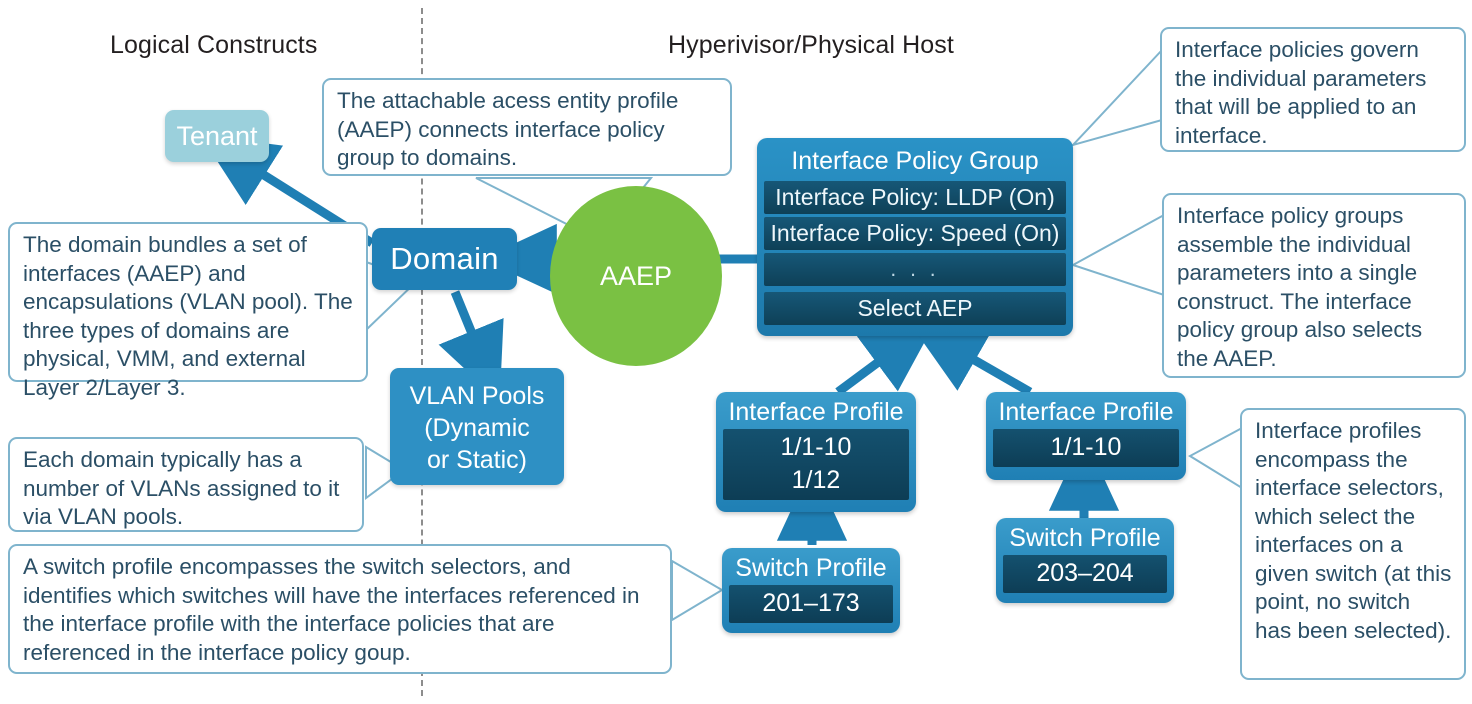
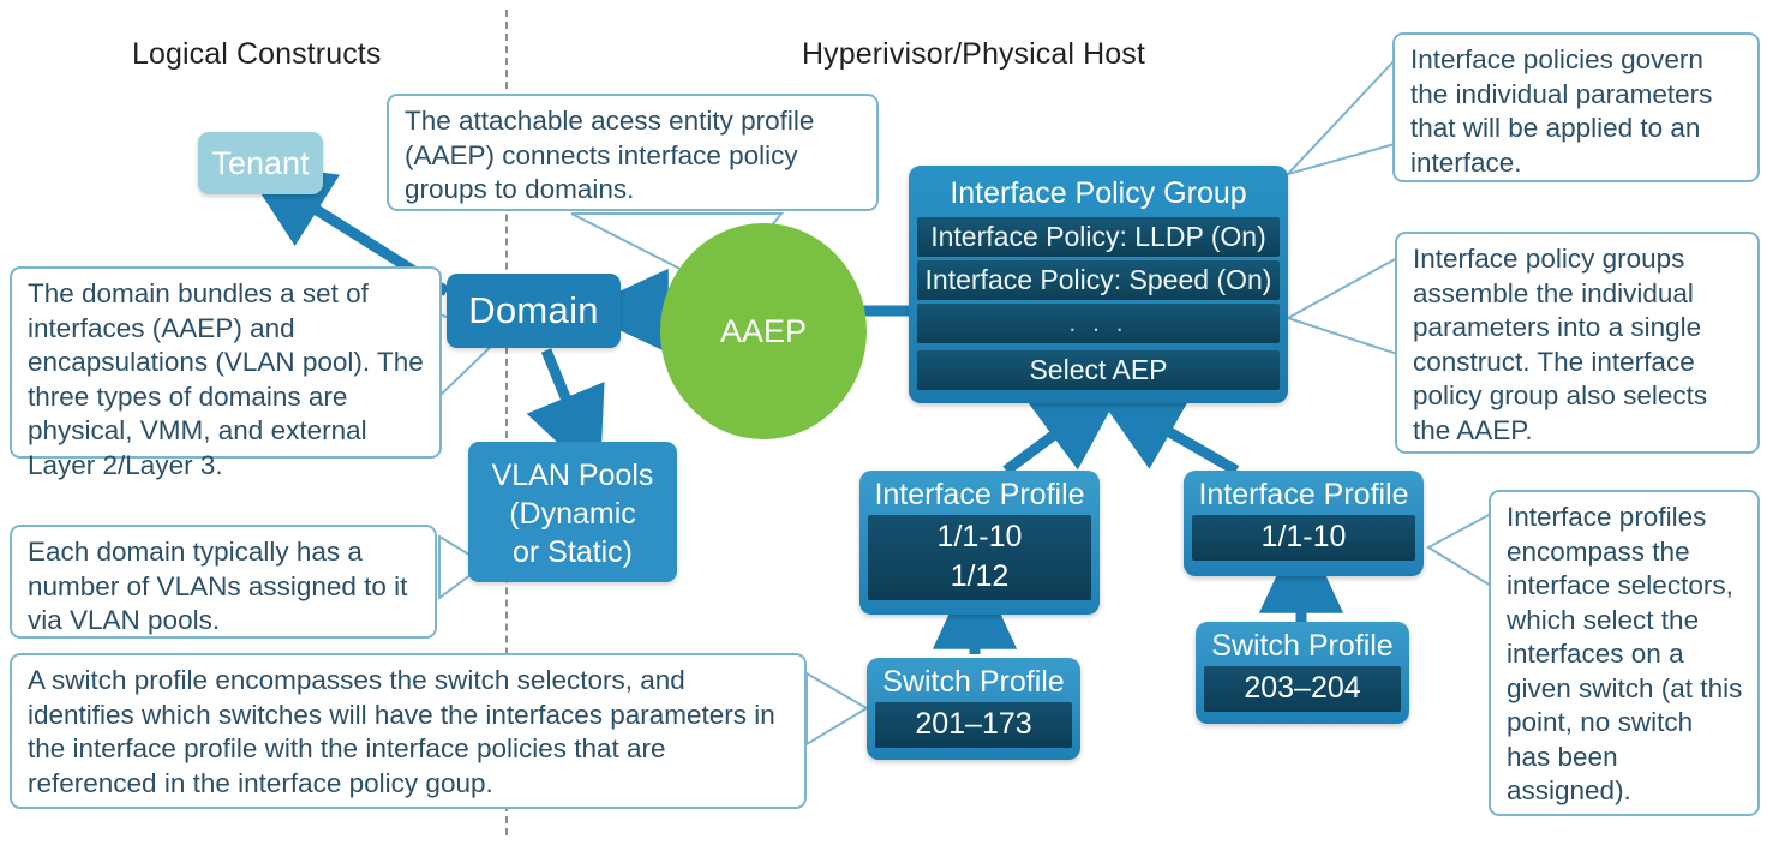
  Logical Constructs
  Hyperivisor/Physical Host
  Tenant
  Domain
  AAEP
  VLAN Pools
  (Dynamic
  or Static)
  Interface Policy Group
  Interface Policy: LLDP (On)
  Interface Policy: Speed (On)
  . . .
  Select AEP
  Interface Profile
  1/1-10
  1/12
  Interface Profile
  1/1-10
  Switch Profile
  201–173
  Switch Profile
  203–204
- The attachable acess entity profile (AAEP) connects interface policy group to domains.
+ The attachable acess entity profile (AAEP) connects interface policy groups to domains.
  Interface policies govern the individual parameters that will be applied to an interface.
  The domain bundles a set of interfaces (AAEP) and encapsulations (VLAN pool). The three types of domains are physical, VMM, and external Layer 2/Layer 3.
  Interface policy groups assemble the individual parameters into a single construct. The interface policy group also selects the AAEP.
  Each domain typically has a number of VLANs assigned to it via VLAN pools.
- Interface profiles encompass the interface selectors, which select the interfaces on a given switch (at this point, no switch has been selected).
+ Interface profiles encompass the interface selectors, which select the interfaces on a given switch (at this point, no switch has been assigned).
- A switch profile encompasses the switch selectors, and identifies which switches will have the interfaces referenced in the interface profile with the interface policies that are referenced in the interface policy goup.
+ A switch profile encompasses the switch selectors, and identifies which switches will have the interfaces parameters in the interface profile with the interface policies that are referenced in the interface policy goup.
